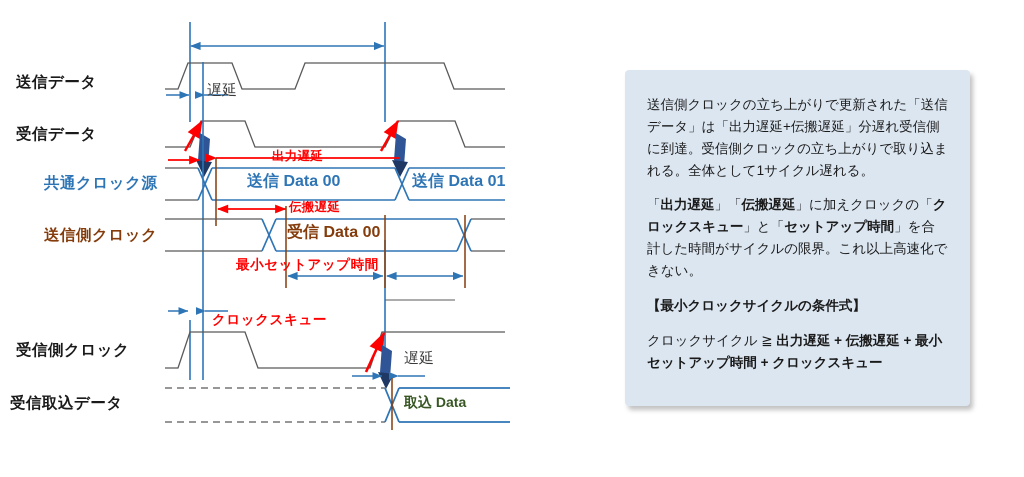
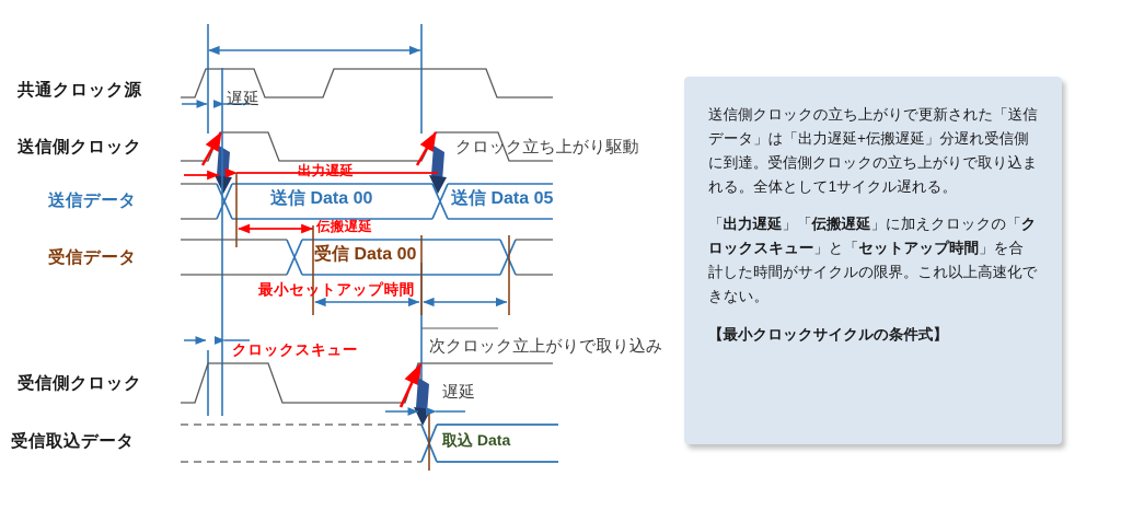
- 送信データ
+ 共通クロック源
- 受信データ
+ 送信側クロック
- 共通クロック源
+ 送信データ
- 送信側クロック
+ 受信データ
  受信側クロック
  受信取込データ
  遅延
  出力遅延
+ クロック立ち上がり駆動
  伝搬遅延
  最小セットアップ時間
  クロックスキュー
+ 次クロック立上がりで取り込み
  遅延
  送信 Data 00
- 送信 Data 01
+ 送信 Data 05
  受信 Data 00
  取込 Data
  送信側クロックの立ち上がりで更新された「送信データ」は「出力遅延+伝搬遅延」分遅れ受信側に到達。受信側クロックの立ち上がりで取り込まれる。全体として1サイクル遅れる。
  「出力遅延」「伝搬遅延」に加えクロックの「クロックスキュー」と「セットアップ時間」を合計した時間がサイクルの限界。これ以上高速化できない。
  【最小クロックサイクルの条件式】
- クロックサイクル ≧ 出力遅延 + 伝搬遅延 + 最小セットアップ時間 + クロックスキュー
